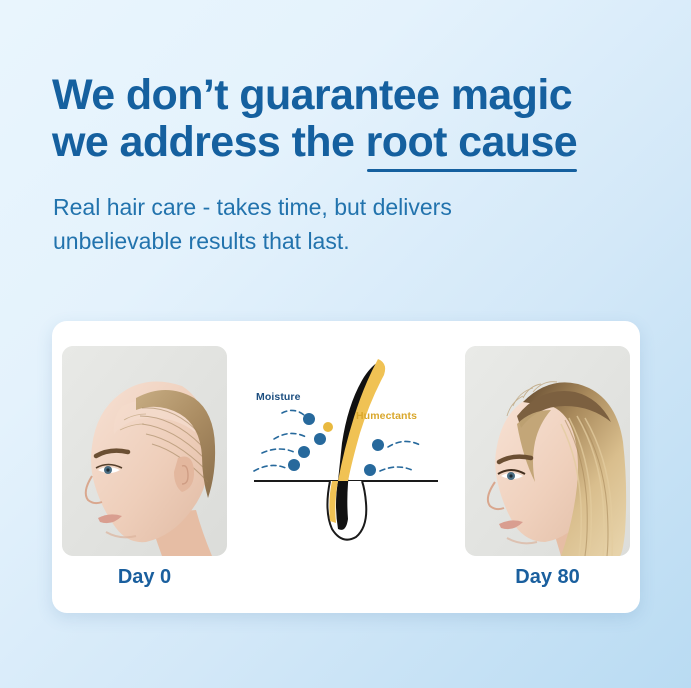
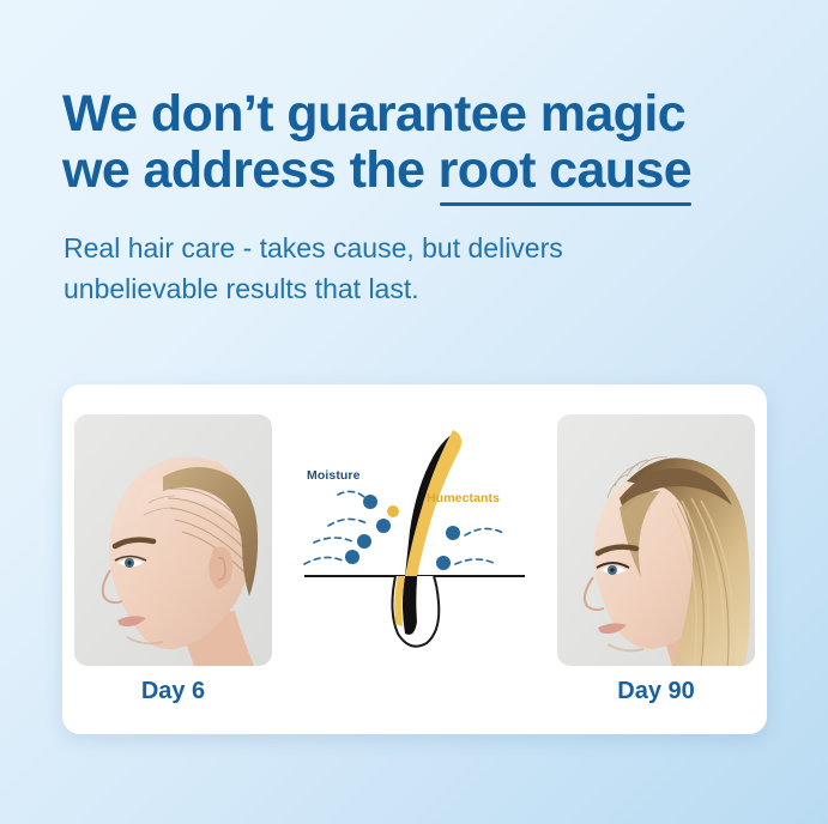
  We don’t guarantee magic
  we address the root cause
- Real hair care - takes time, but delivers
+ Real hair care - takes cause, but delivers
  unbelievable results that last.
  Moisture
  Humectants
- Day 0
+ Day 6
- Day 80
+ Day 90
